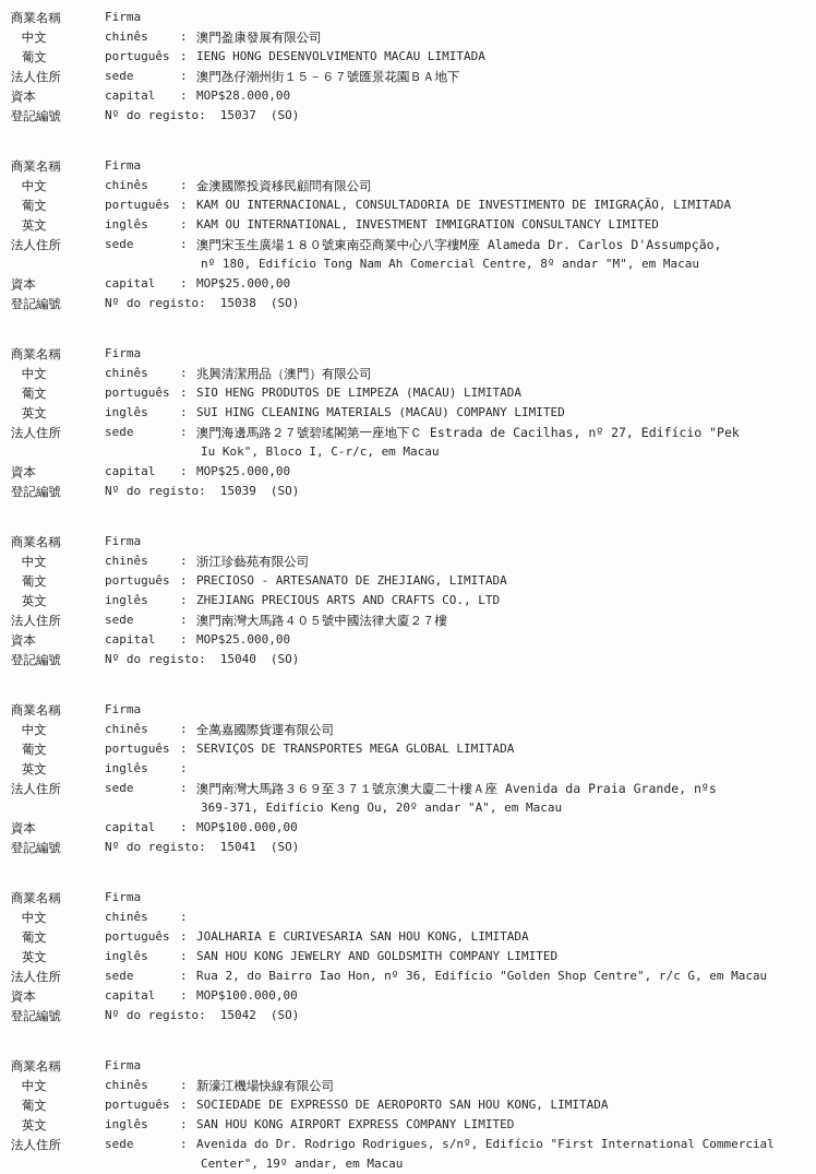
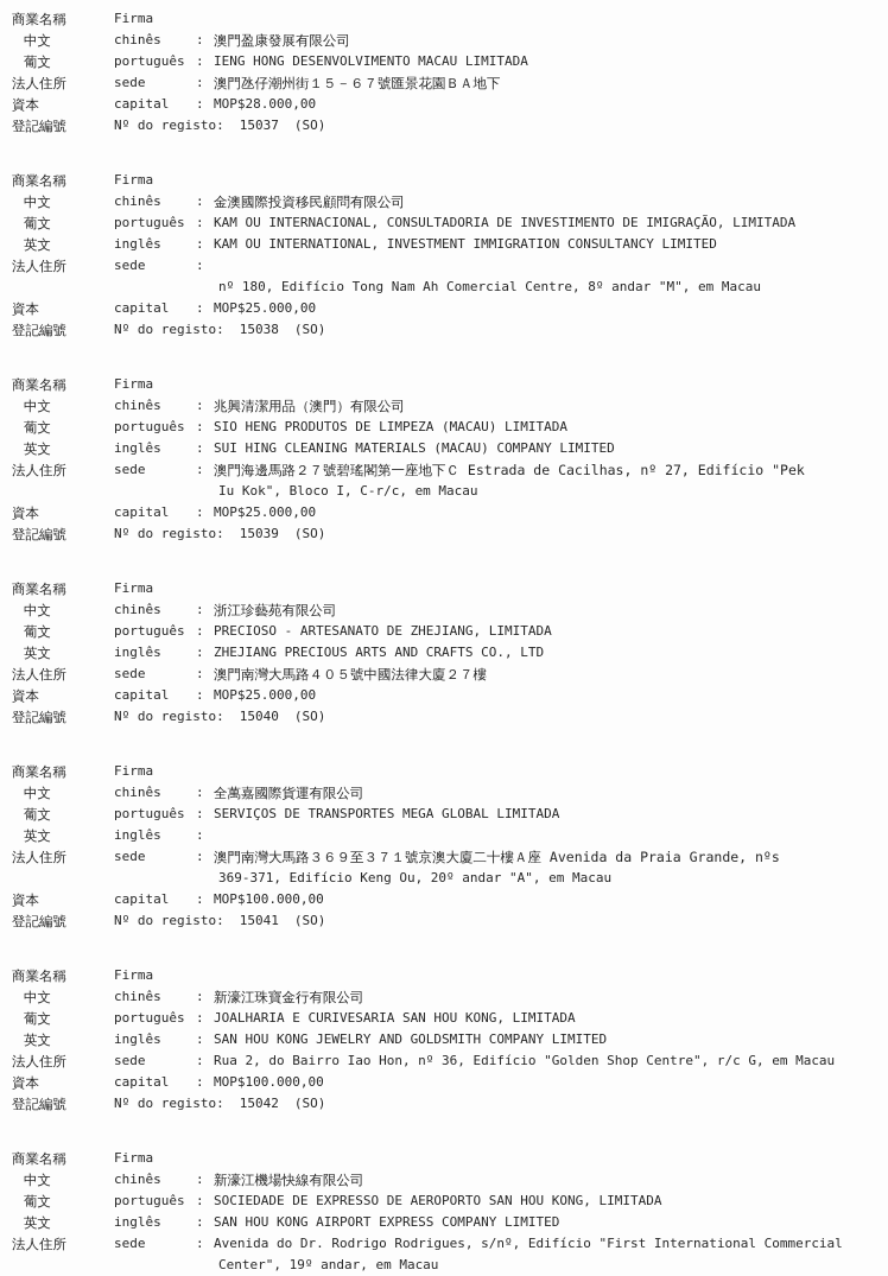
  商業名稱
  Firma
  中文
  chinês
  :
  澳門盈康發展有限公司
  葡文
  português
  :
  IENG HONG DESENVOLVIMENTO MACAU LIMITADA
  法人住所
  sede
  :
  澳門氹仔潮州街１５－６７號匯景花園ＢＡ地下
  資本
  capital
  :
  MOP$28.000,00
  登記編號
  Nº do registo:
  15037
  (SO)
  商業名稱
  Firma
  中文
  chinês
  :
  金澳國際投資移民顧問有限公司
  葡文
  português
  :
  KAM OU INTERNACIONAL, CONSULTADORIA DE INVESTIMENTO DE IMIGRAÇÃO, LIMITADA
  英文
  inglês
  :
  KAM OU INTERNATIONAL, INVESTMENT IMMIGRATION CONSULTANCY LIMITED
  法人住所
  sede
  :
- 澳門宋玉生廣場１８０號東南亞商業中心八字樓M座 Alameda Dr. Carlos D'Assumpção,
  nº 180, Edifício Tong Nam Ah Comercial Centre, 8º andar "M", em Macau
  資本
  capital
  :
  MOP$25.000,00
  登記編號
  Nº do registo:
  15038
  (SO)
  商業名稱
  Firma
  中文
  chinês
  :
  兆興清潔用品（澳門）有限公司
  葡文
  português
  :
  SIO HENG PRODUTOS DE LIMPEZA (MACAU) LIMITADA
  英文
  inglês
  :
  SUI HING CLEANING MATERIALS (MACAU) COMPANY LIMITED
  法人住所
  sede
  :
  澳門海邊馬路２７號碧瑤閣第一座地下Ｃ Estrada de Cacilhas, nº 27, Edifício "Pek
  Iu Kok", Bloco I, C-r/c, em Macau
  資本
  capital
  :
  MOP$25.000,00
  登記編號
  Nº do registo:
  15039
  (SO)
  商業名稱
  Firma
  中文
  chinês
  :
  浙江珍藝苑有限公司
  葡文
  português
  :
  PRECIOSO - ARTESANATO DE ZHEJIANG, LIMITADA
  英文
  inglês
  :
  ZHEJIANG PRECIOUS ARTS AND CRAFTS CO., LTD
  法人住所
  sede
  :
  澳門南灣大馬路４０５號中國法律大廈２７樓
  資本
  capital
  :
  MOP$25.000,00
  登記編號
  Nº do registo:
  15040
  (SO)
  商業名稱
  Firma
  中文
  chinês
  :
  全萬嘉國際貨運有限公司
  葡文
  português
  :
  SERVIÇOS DE TRANSPORTES MEGA GLOBAL LIMITADA
  英文
  inglês
  :
  法人住所
  sede
  :
  澳門南灣大馬路３６９至３７１號京澳大廈二十樓Ａ座 Avenida da Praia Grande, nºs
  369-371, Edifício Keng Ou, 20º andar "A", em Macau
  資本
  capital
  :
  MOP$100.000,00
  登記編號
  Nº do registo:
  15041
  (SO)
  商業名稱
  Firma
  中文
  chinês
  :
+ 新濠江珠寶金行有限公司
  葡文
  português
  :
  JOALHARIA E CURIVESARIA SAN HOU KONG, LIMITADA
  英文
  inglês
  :
  SAN HOU KONG JEWELRY AND GOLDSMITH COMPANY LIMITED
  法人住所
  sede
  :
  Rua 2, do Bairro Iao Hon, nº 36, Edifício "Golden Shop Centre", r/c G, em Macau
  資本
  capital
  :
  MOP$100.000,00
  登記編號
  Nº do registo:
  15042
  (SO)
  商業名稱
  Firma
  中文
  chinês
  :
  新濠江機場快線有限公司
  葡文
  português
  :
  SOCIEDADE DE EXPRESSO DE AEROPORTO SAN HOU KONG, LIMITADA
  英文
  inglês
  :
  SAN HOU KONG AIRPORT EXPRESS COMPANY LIMITED
  法人住所
  sede
  :
  Avenida do Dr. Rodrigo Rodrigues, s/nº, Edifício "First International Commercial
  Center", 19º andar, em Macau
